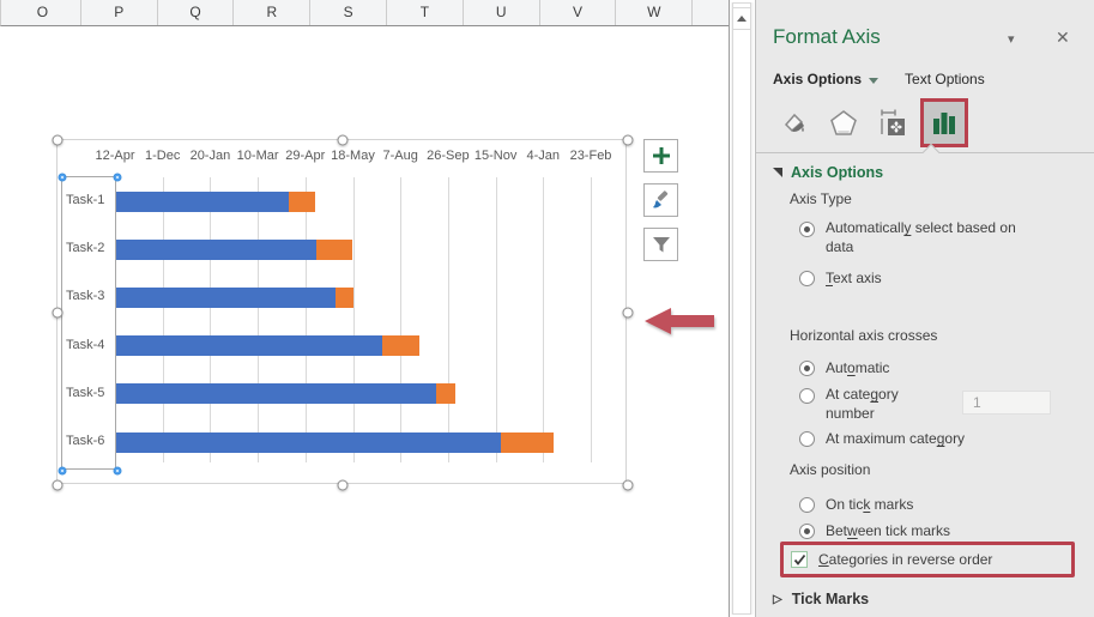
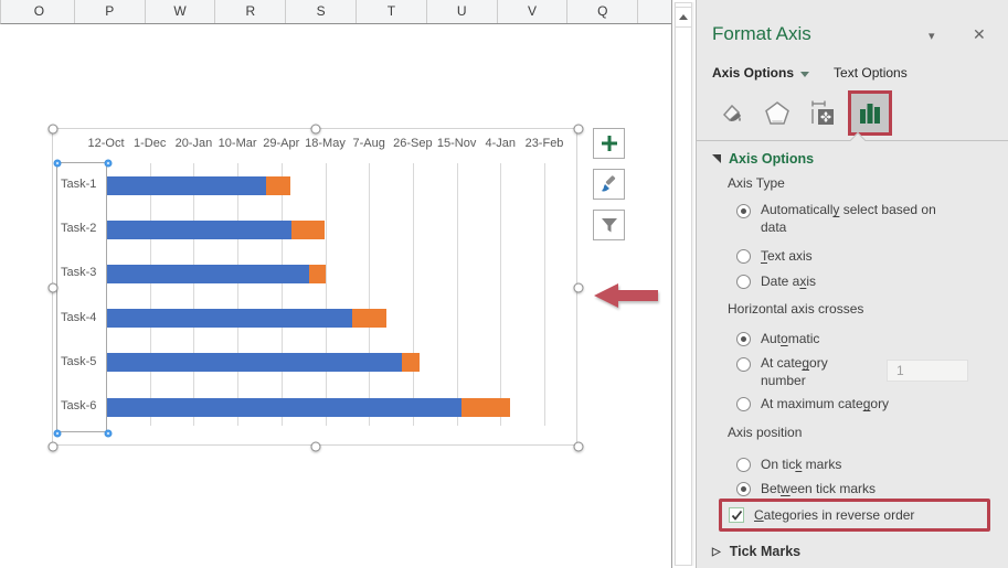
  O
  P
- Q
+ W
  R
  S
  T
  U
  V
- W
+ Q
- 12-Apr
+ 12-Oct
  1-Dec
  20-Jan
  10-Mar
  29-Apr
  18-May
  7-Aug
  26-Sep
  15-Nov
  4-Jan
  23-Feb
  Task-1
  Task-2
  Task-3
  Task-4
  Task-5
  Task-6
  Format Axis
  ▾
  ✕
  Axis Options
  Text Options
  Axis Options
  Axis Type
  Automatically select based on data
  Text axis
+ Date axis
  Horizontal axis crosses
  Automatic
  At category number
  1
  At maximum category
  Axis position
  On tick marks
  Between tick marks
  Categories in reverse order
  ▷
  Tick Marks
